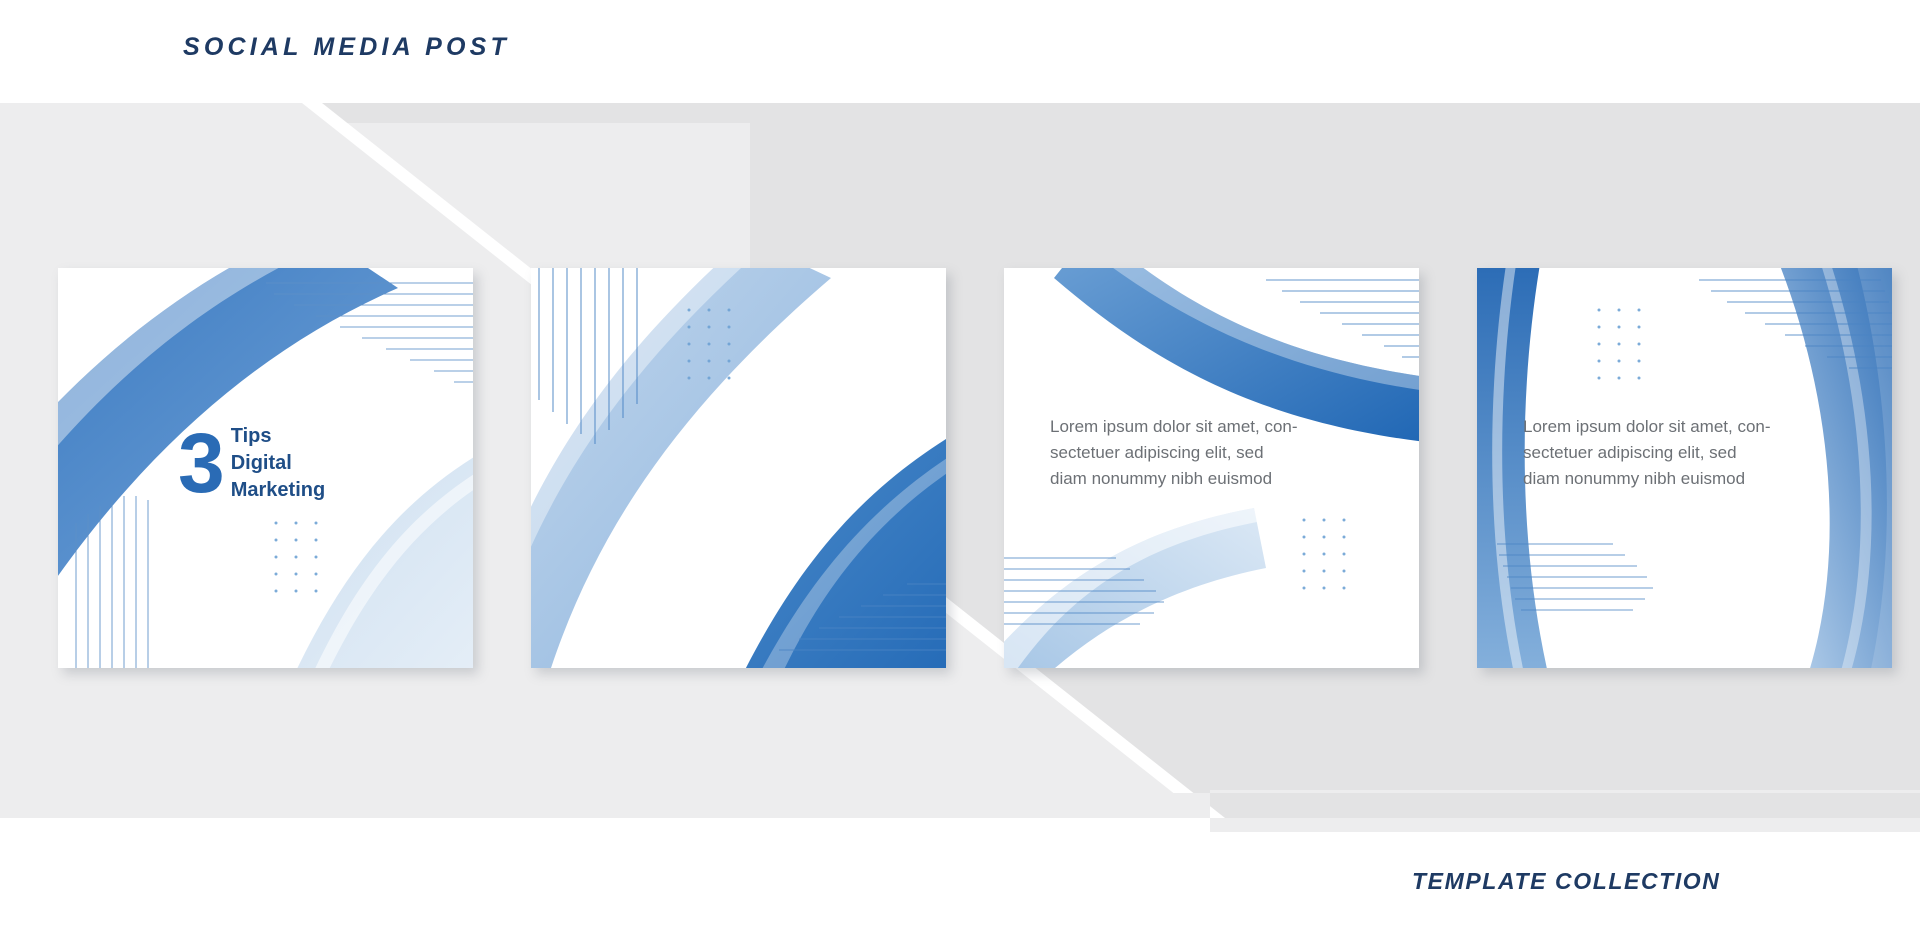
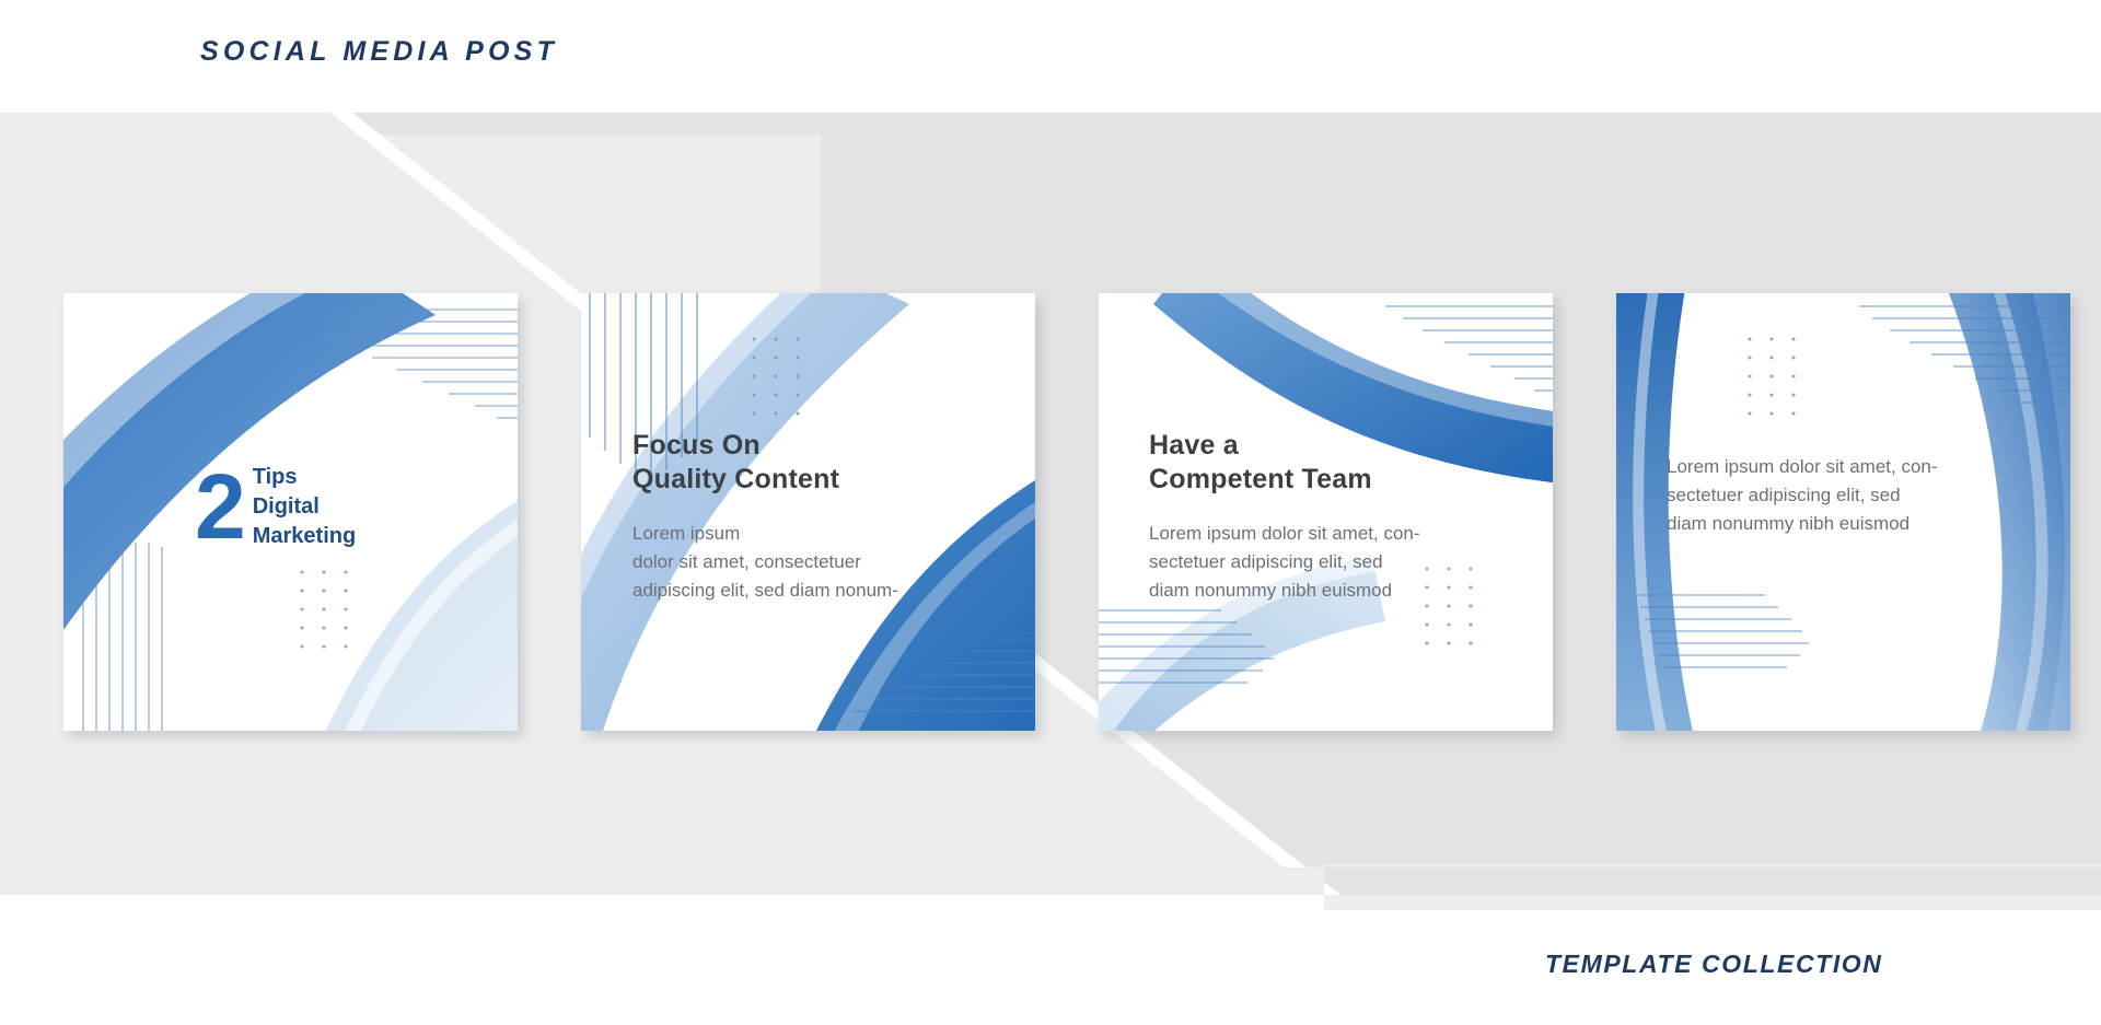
  SOCIAL MEDIA POST
- 3
+ 2
  Tips
  Digital
  Marketing
+ Focus On
+ Quality Content
+ Lorem ipsum
+ dolor sit amet, consectetuer
+ adipiscing elit, sed diam nonum-
+ Have a
+ Competent Team
  Lorem ipsum dolor sit amet, con-
  sectetuer adipiscing elit, sed
  diam nonummy nibh euismod
  Lorem ipsum dolor sit amet, con-
  sectetuer adipiscing elit, sed
  diam nonummy nibh euismod
  TEMPLATE COLLECTION
